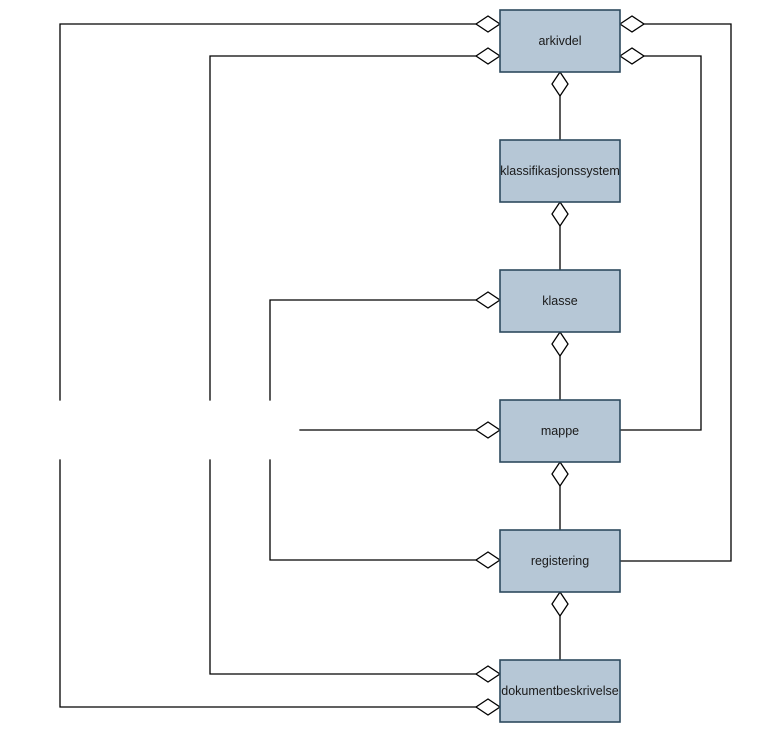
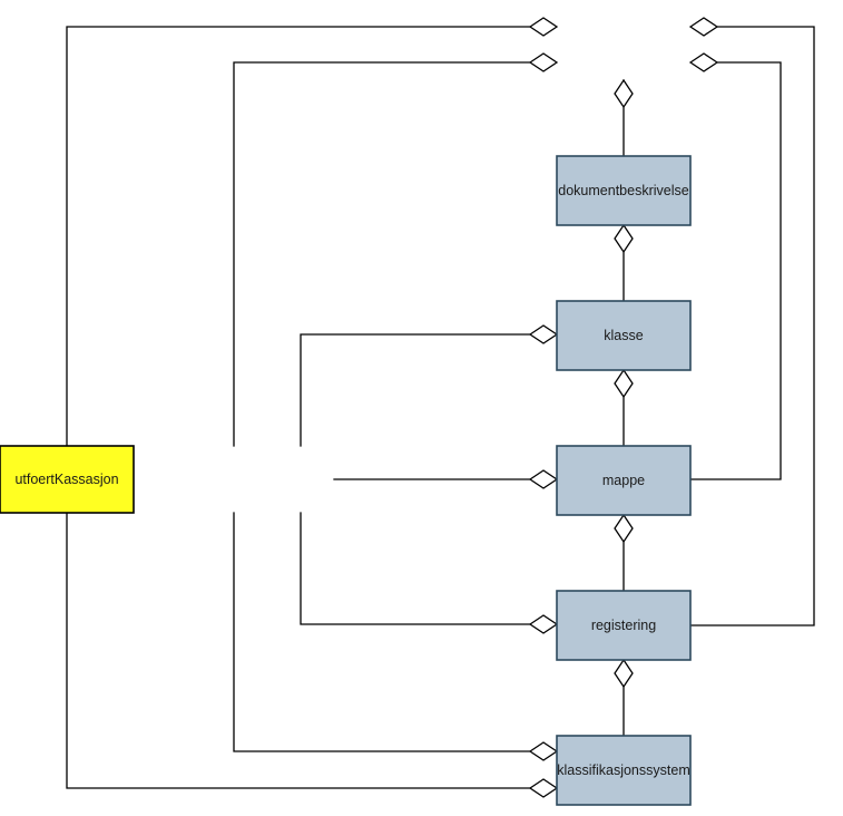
- arkivdel
- klassifikasjonssystem
+ dokumentbeskrivelse
  klasse
  mappe
  registering
- dokumentbeskrivelse
+ klassifikasjonssystem
+ utfoertKassasjon
